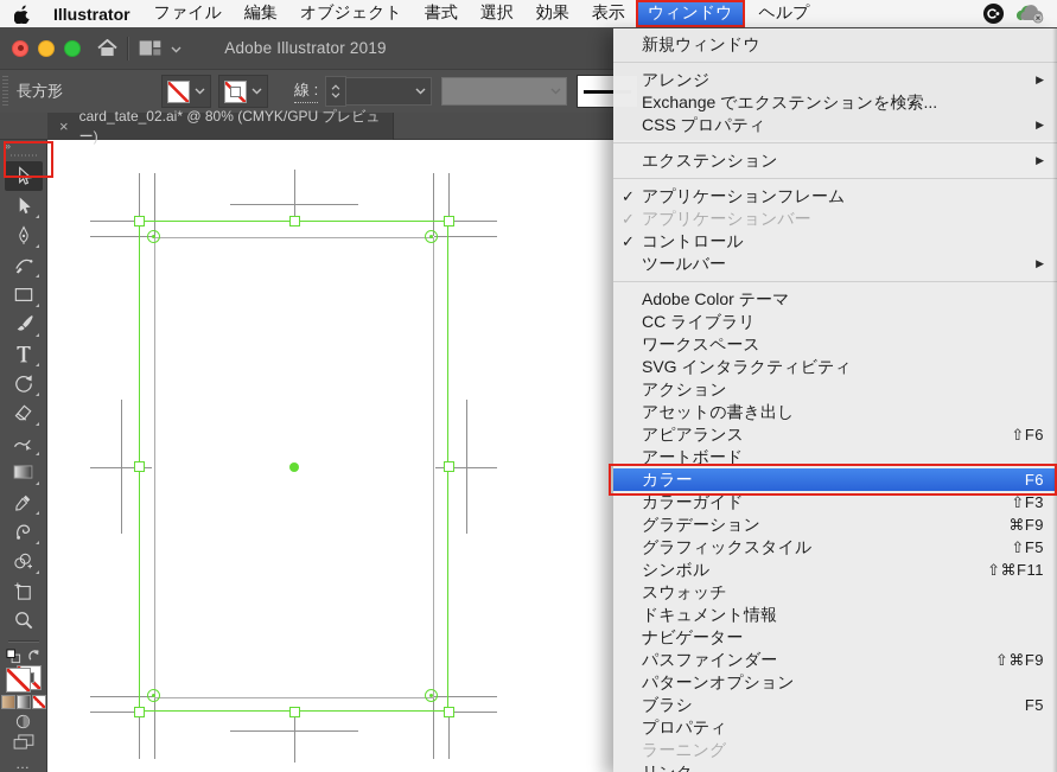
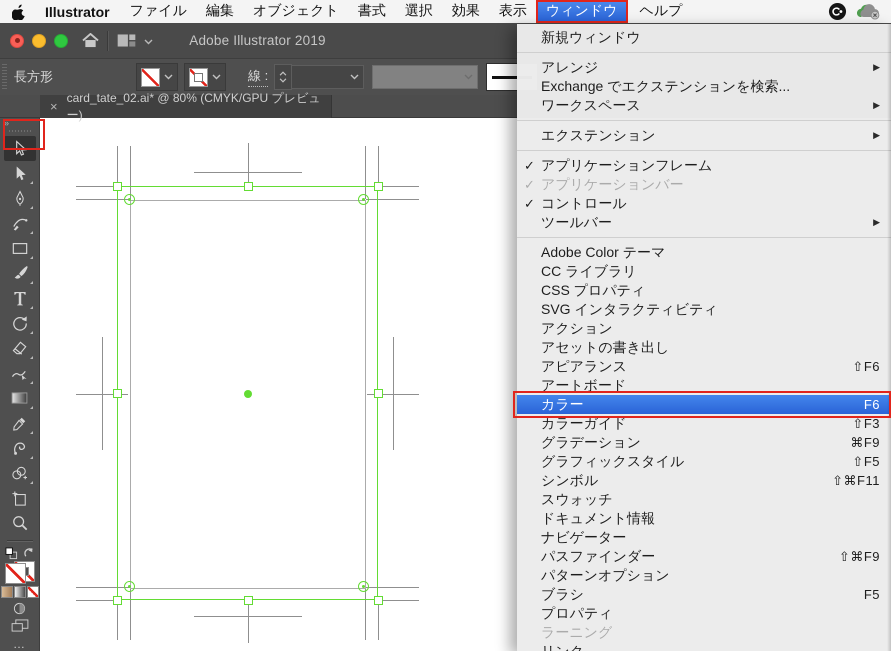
  Illustrator
  ファイル
  編集
  オブジェクト
  書式
  選択
  効果
  表示
  ウィンドウ
  ヘルプ
  Adobe Illustrator 2019
  長方形
  線 :
  ×
  card_tate_02.ai* @ 80% (CMYK/GPU プレビュー)
  »
  …
  新規ウィンドウ
  アレンジ
  ▶
  Exchange でエクステンションを検索...
- CSS プロパティ
+ ワークスペース
  ▶
  エクステンション
  ▶
  ✓
  アプリケーションフレーム
  ✓
  アプリケーションバー
  ✓
  コントロール
  ツールバー
  ▶
  Adobe Color テーマ
  CC ライブラリ
- ワークスペース
+ CSS プロパティ
  SVG インタラクティビティ
  アクション
  アセットの書き出し
  アピアランス
  ⇧F6
  アートボード
  カラー
  F6
  カラーガイド
  ⇧F3
  グラデーション
  ⌘F9
  グラフィックスタイル
  ⇧F5
  シンボル
  ⇧⌘F11
  スウォッチ
  ドキュメント情報
  ナビゲーター
  パスファインダー
  ⇧⌘F9
  パターンオプション
  ブラシ
  F5
  プロパティ
  ラーニング
